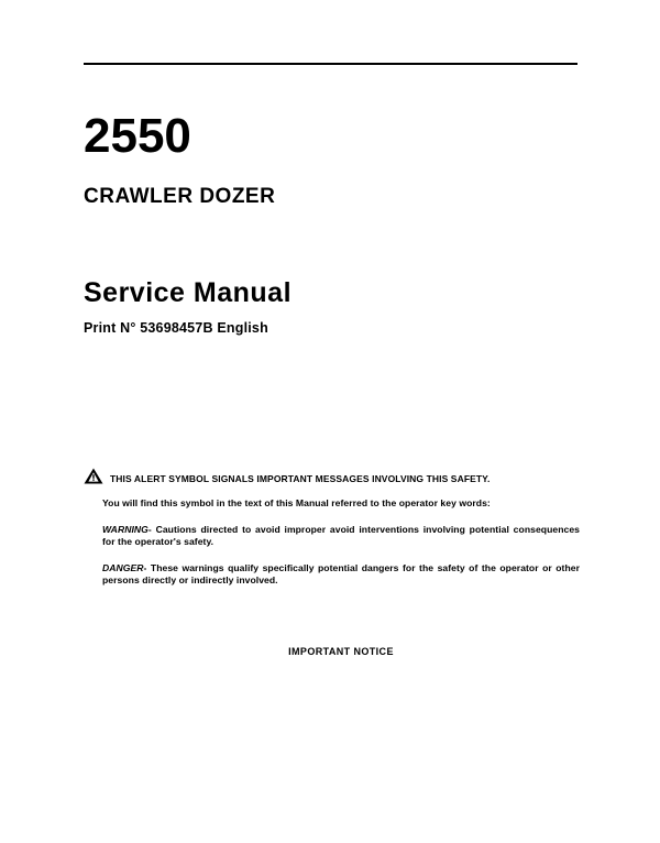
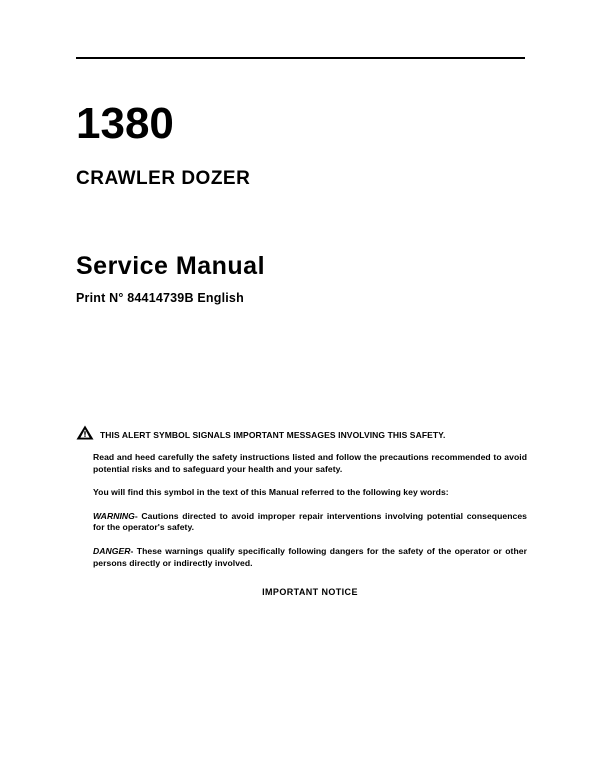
- 2550
+ 1380
  CRAWLER DOZER
  Service Manual
- Print N° 53698457B English
+ Print N° 84414739B English
  THIS ALERT SYMBOL SIGNALS IMPORTANT MESSAGES INVOLVING THIS SAFETY.
+ Read and heed carefully the safety instructions listed and follow the precautions recommended to avoid potential risks and to safeguard your health and your safety.
- You will find this symbol in the text of this Manual referred to the operator key words:
+ You will find this symbol in the text of this Manual referred to the following key words:
- WARNING- Cautions directed to avoid improper avoid interventions involving potential consequences for the operator's safety.
+ WARNING- Cautions directed to avoid improper repair interventions involving potential consequences for the operator's safety.
- DANGER- These warnings qualify specifically potential dangers for the safety of the operator or other persons directly or indirectly involved.
+ DANGER- These warnings qualify specifically following dangers for the safety of the operator or other persons directly or indirectly involved.
  IMPORTANT NOTICE
